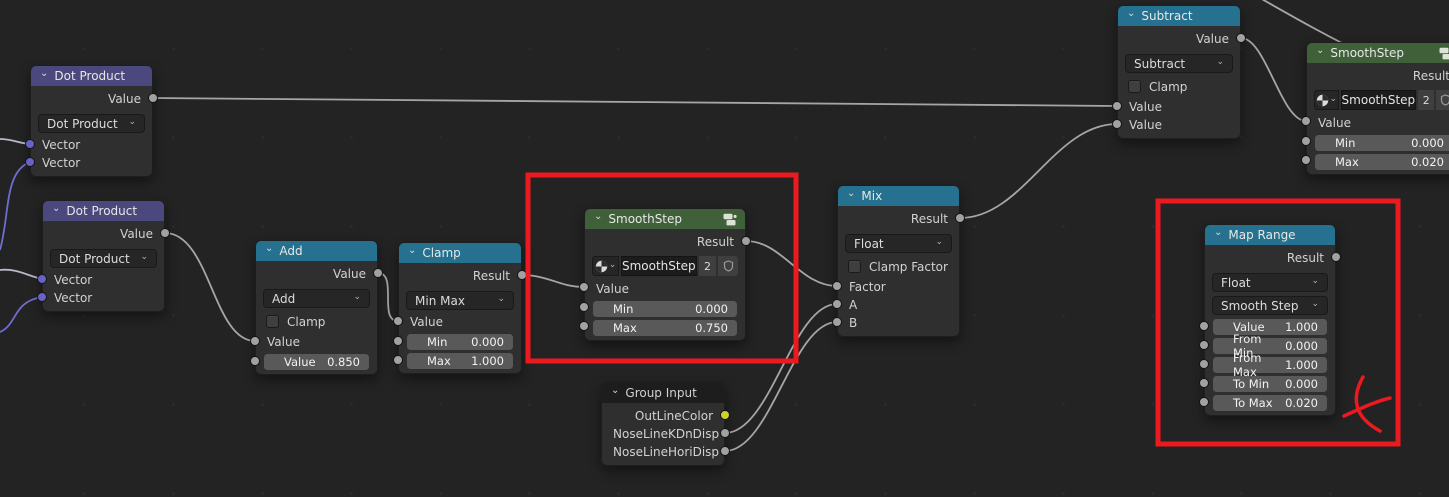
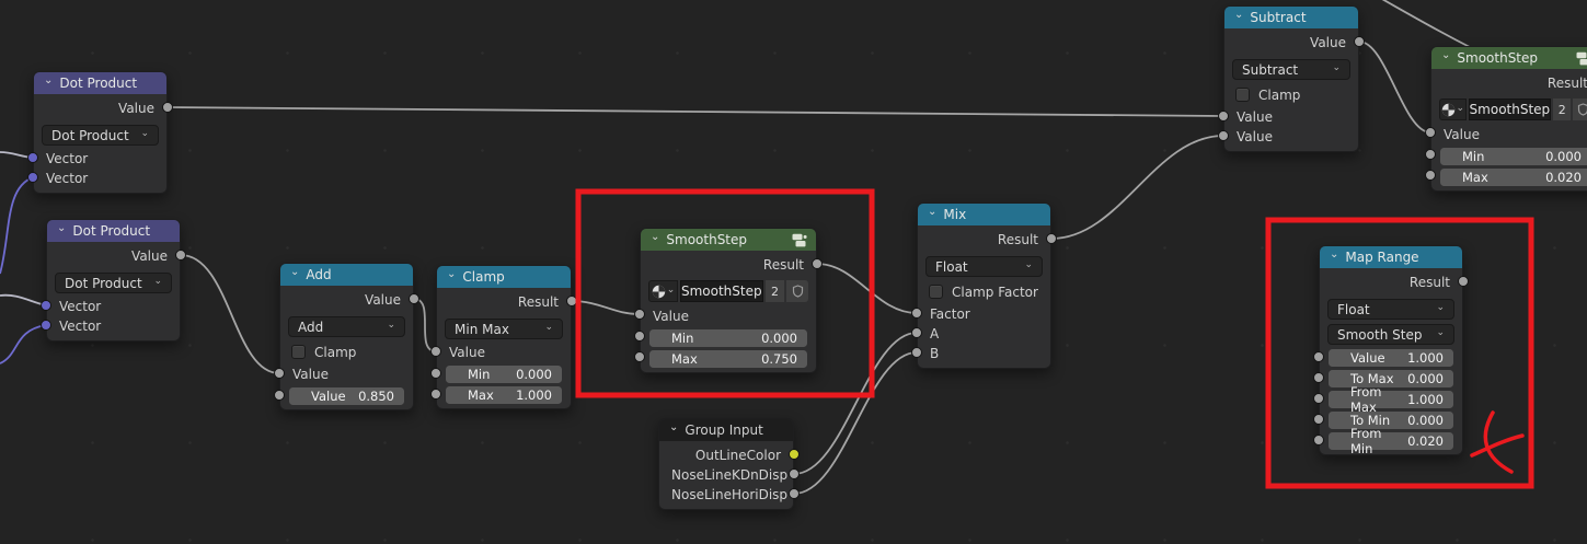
  ⌄
  Dot Product
  Value
  Dot Product
  ⌄
  Vector
  Vector
  ⌄
  Dot Product
  Value
  Dot Product
  ⌄
  Vector
  Vector
  ⌄
  Add
  Value
  Add
  ⌄
  Clamp
  Value
  Value
  0.850
  ⌄
  Clamp
  Result
  Min Max
  ⌄
  Value
  Min
  0.000
  Max
  1.000
  ⌄
  SmoothStep
  Result
  ⌄
  SmoothStep
  2
  Value
  Min
  0.000
  Max
  0.750
  ⌄
  Mix
  Result
  Float
  ⌄
  Clamp Factor
  Factor
  A
  B
  ⌄
  Group Input
  OutLineColor
  NoseLineKDnDisp
  NoseLineHoriDisp
  ⌄
  Subtract
  Value
  Subtract
  ⌄
  Clamp
  Value
  Value
  ⌄
  SmoothStep
  Result
  ⌄
  SmoothStep
  2
  Value
  Min
  0.000
  Max
  0.020
  ⌄
  Map Range
  Result
  Float
  ⌄
  Smooth Step
  ⌄
  Value
  1.000
- From Min
+ To Max
  0.000
  From Max
  1.000
  To Min
  0.000
- To Max
+ From Min
  0.020
